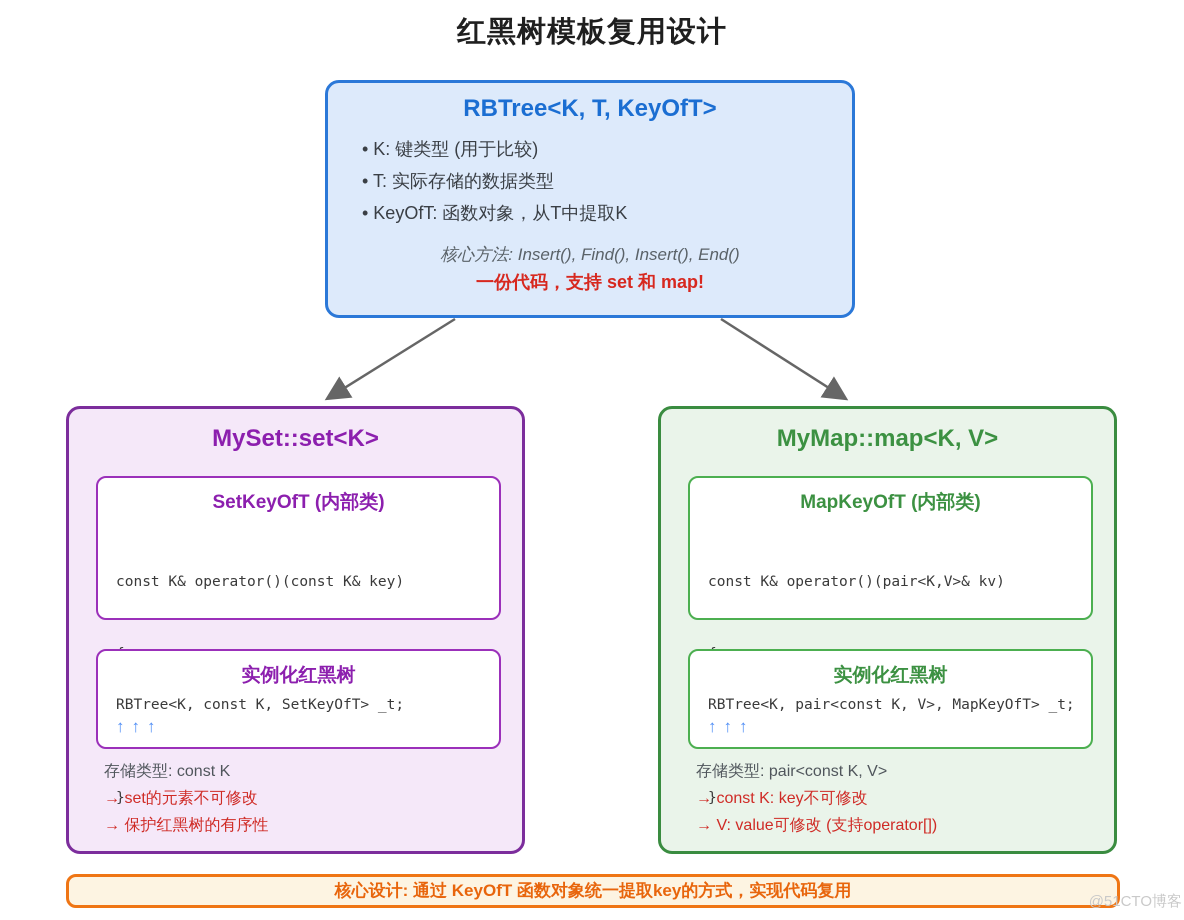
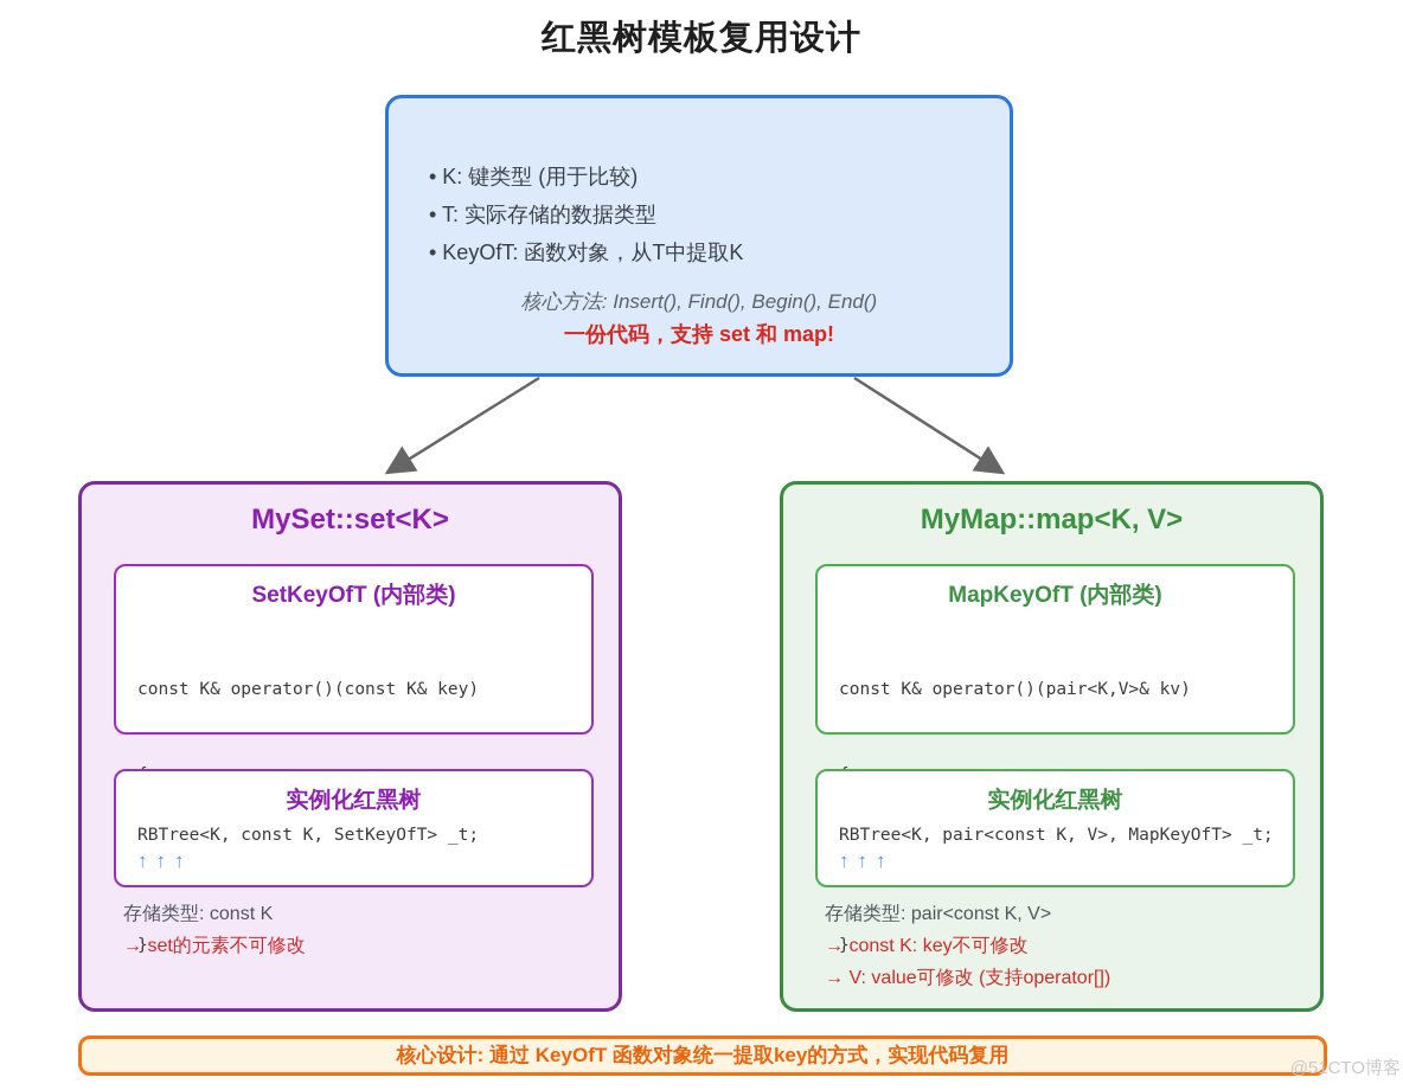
  红黑树模板复用设计
- RBTree<K, T, KeyOfT>
  • K: 键类型 (用于比较)
  • T: 实际存储的数据类型
  • KeyOfT: 函数对象，从T中提取K
- 核心方法: Insert(), Find(), Insert(), End()
+ 核心方法: Insert(), Find(), Begin(), End()
  一份代码，支持 set 和 map!
  MySet::set<K>
  SetKeyOfT (内部类)
  const K& operator()(const K& key)
  }
  实例化红黑树
  RBTree<K, const K, SetKeyOfT> _t;
  ↑↑↑
  存储类型: const K
  → set的元素不可修改
- → 保护红黑树的有序性
  MyMap::map<K, V>
  MapKeyOfT (内部类)
  const K& operator()(pair<K,V>& kv)
  }
  实例化红黑树
  RBTree<K, pair<const K, V>, MapKeyOfT> _t;
  ↑↑↑
  存储类型: pair<const K, V>
  → const K: key不可修改
  → V: value可修改 (支持operator[])
  核心设计: 通过 KeyOfT 函数对象统一提取key的方式，实现代码复用
  @51CTO博客
